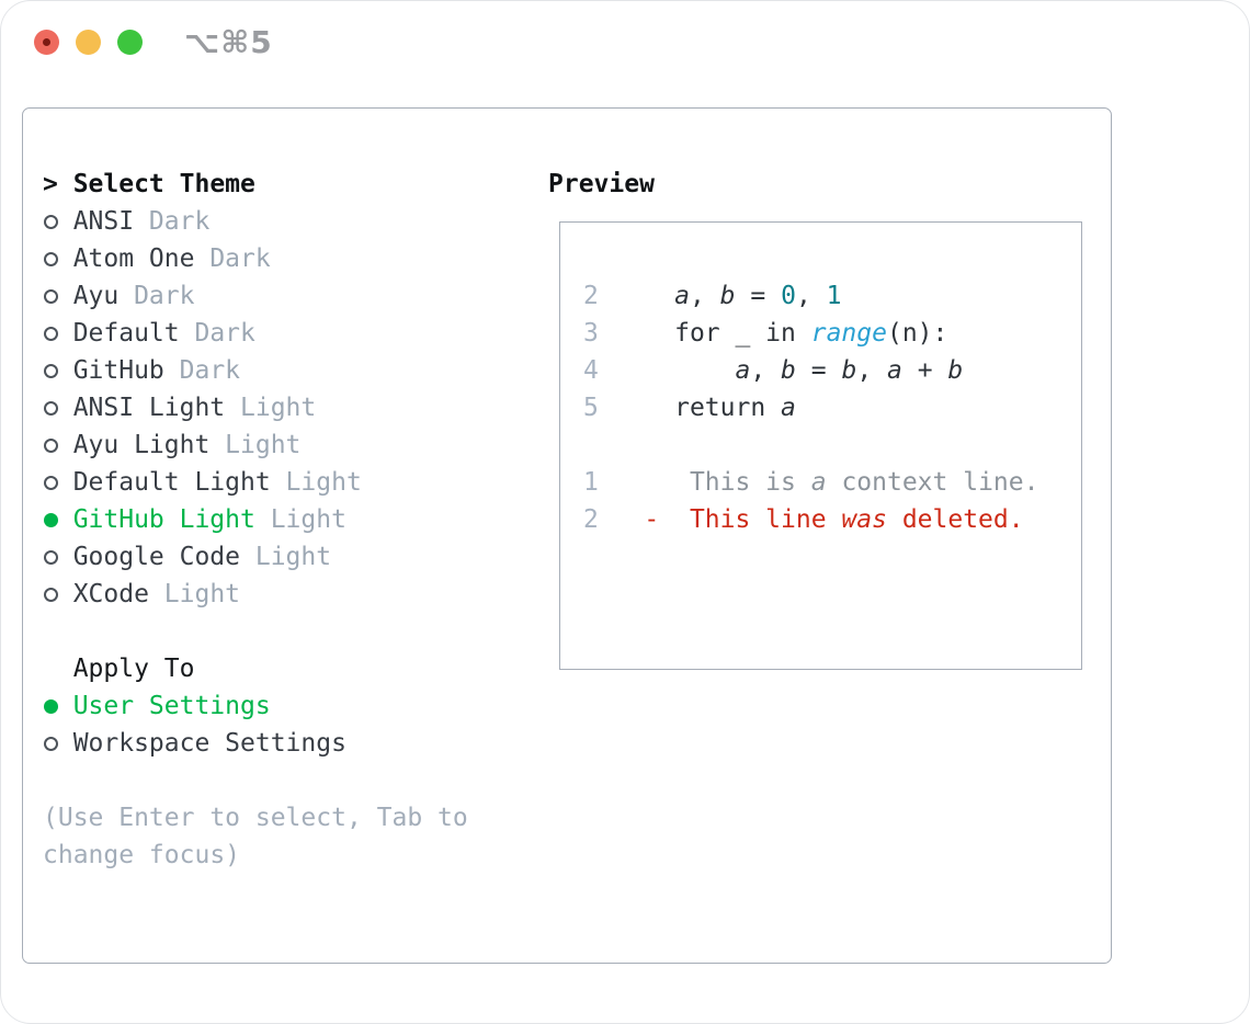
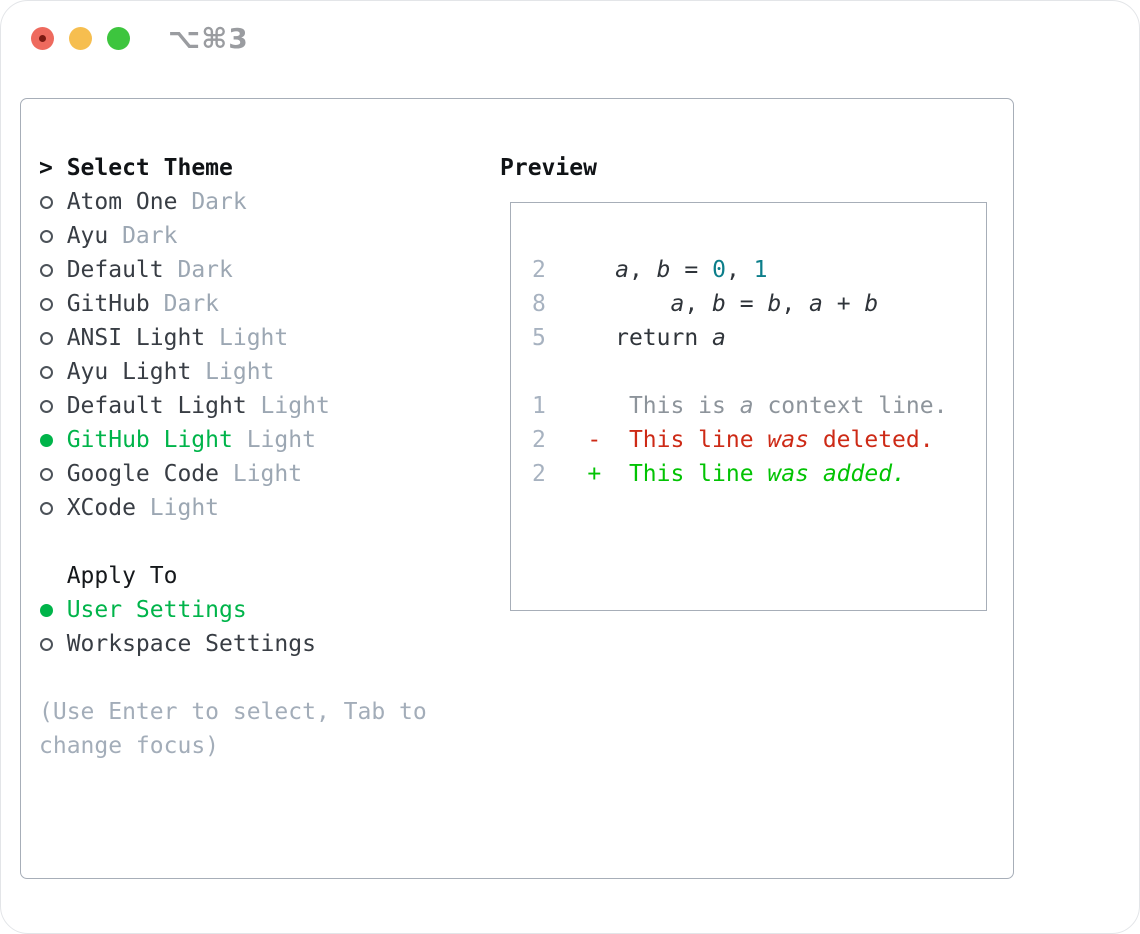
- ⌥⌘5
+ ⌥⌘3
  > Select Theme
- ANSI Dark
  Atom One Dark
  Ayu Dark
  Default Dark
  GitHub Dark
  ANSI Light Light
  Ayu Light Light
  Default Light Light
  GitHub Light Light
  Google Code Light
  XCode Light
  Apply To
  User Settings
  Workspace Settings
  (Use Enter to select, Tab to
  change focus)
  Preview
  2 a, b = 0, 1
- 3 for _ in range(n):
- 4 a, b = b, a + b
+ 8 a, b = b, a + b
  5 return a
  1 This is a context line.
  2 - This line was deleted.
+ 2 + This line was added.
